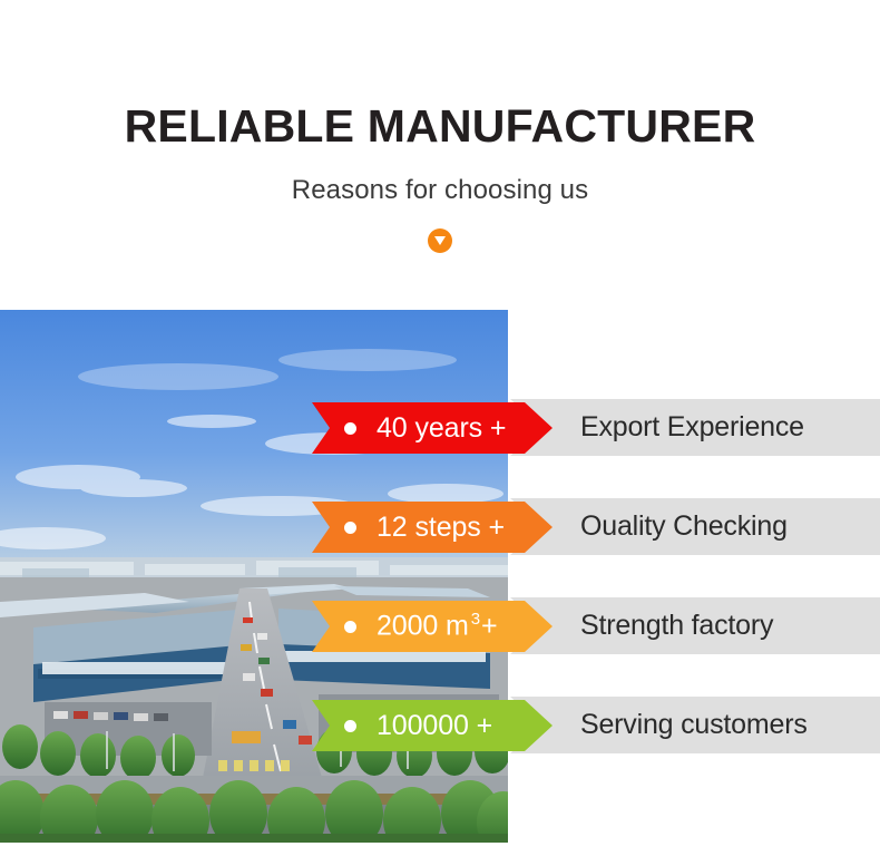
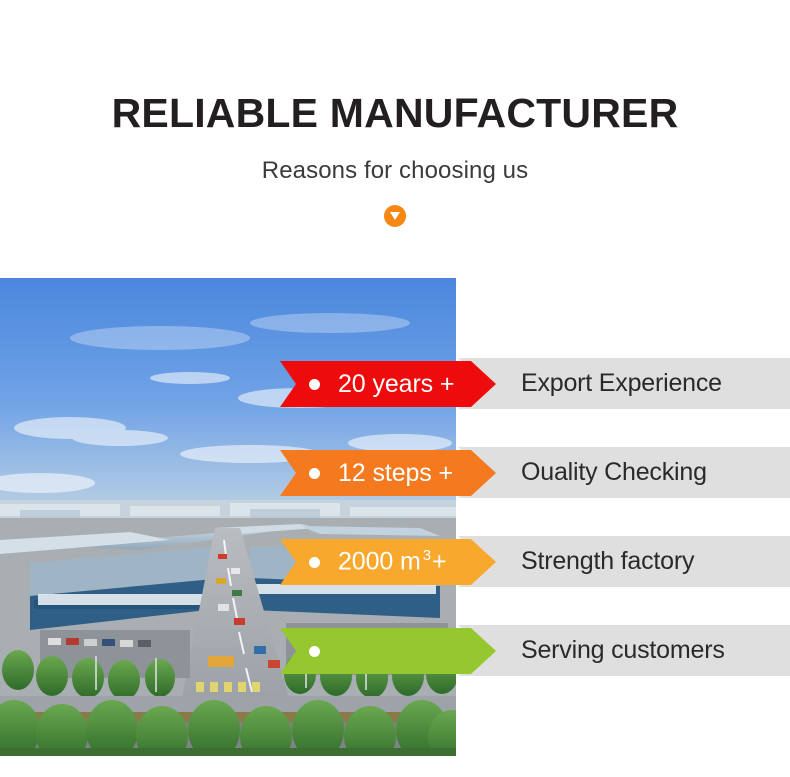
  RELIABLE MANUFACTURER
  Reasons for choosing us
  Export Experience
- 40 years +
+ 20 years +
  Ouality Checking
  12 steps +
  Strength factory
  2000 m3+
  Serving customers
- 100000 +
